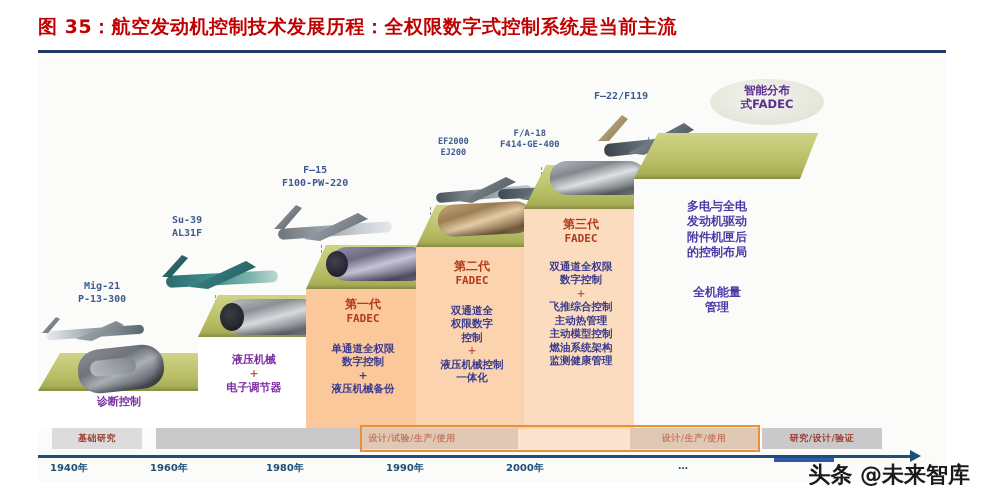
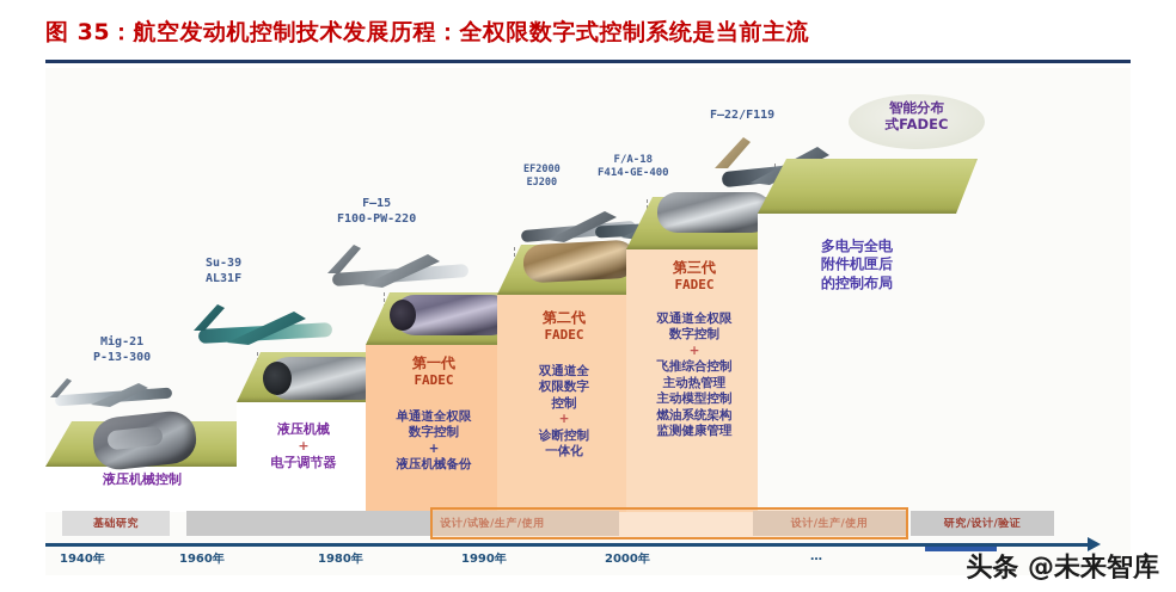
  图 35：航空发动机控制技术发展历程：全权限数字式控制系统是当前主流
- 诊断控制
+ 液压机械控制
  Mig-21
  P-13-300
  液压机械
  +
  电子调节器
  Su-39
  AL31F
  第一代
  FADEC
  单通道全权限
  数字控制
  +
  液压机械备份
  F—15
  F100-PW-220
  第二代
  FADEC
  双通道全
  权限数字
  控制
  +
- 液压机械控制
+ 诊断控制
  一体化
  EF2000
  EJ200
  F/A-18
  F414-GE-400
  第三代
  FADEC
  双通道全权限
  数字控制
  +
  飞推综合控制
  主动热管理
  主动模型控制
  燃油系统架构
  监测健康管理
  F—22/F119
  多电与全电
- 发动机驱动
  附件机匣后
  的控制布局
- 全机能量
- 管理
  智能分布
  式FADEC
  基础研究
  设计/试验/生产/使用
  设计/生产/使用
  研究/设计/验证
  1940年
  1960年
  1980年
  1990年
  2000年
  …
  头条 @未来智库
